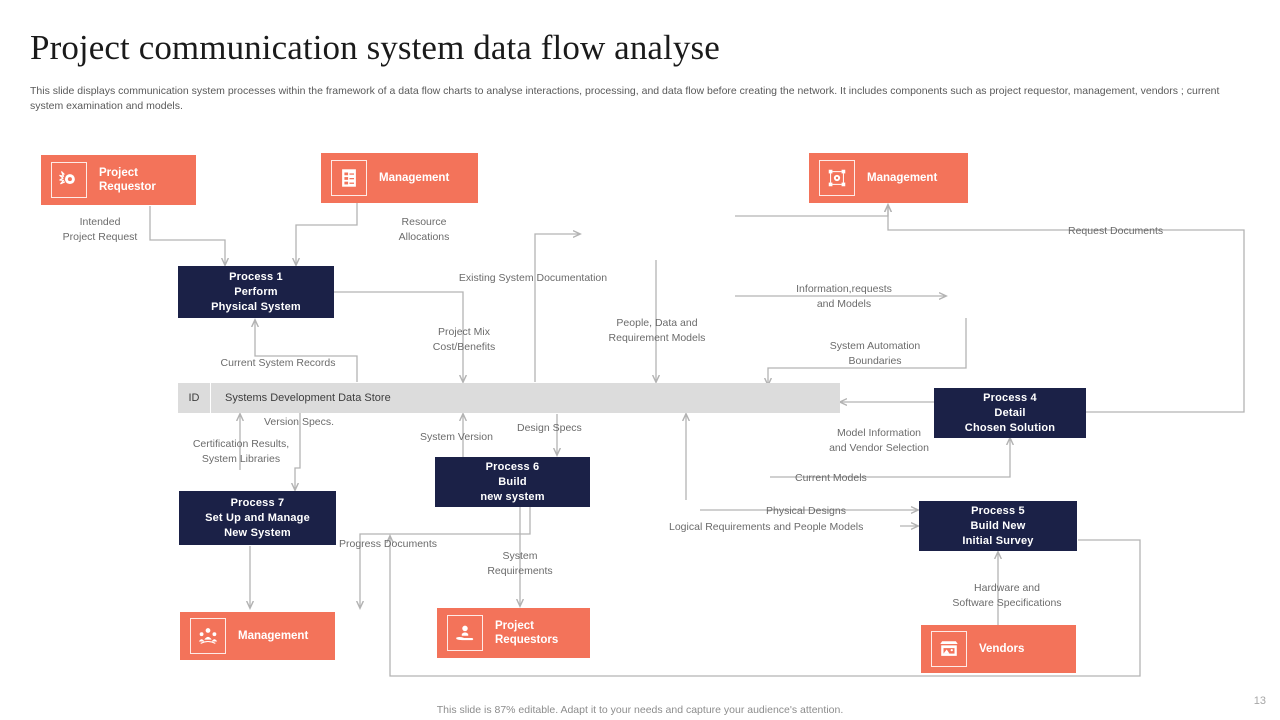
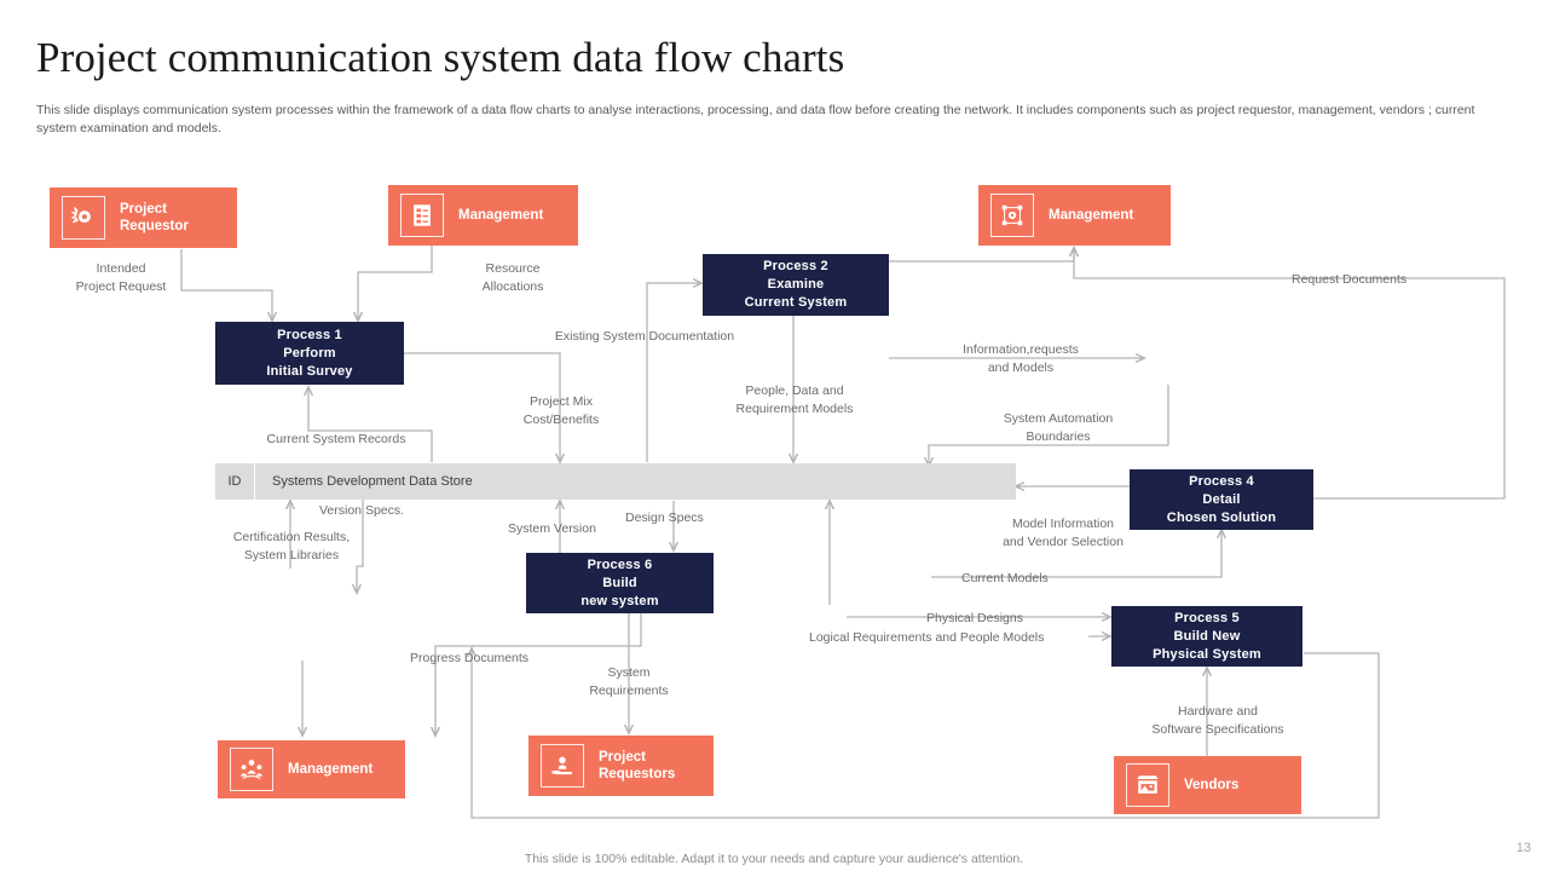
- Project communication system data flow analyse
+ Project communication system data flow charts
  This slide displays communication system processes within the framework of a data flow charts to analyse interactions, processing, and data flow before creating the network. It includes components such as project requestor, management, vendors ; current system examination and models.
  Project
  Requestor
  Management
  Management
  Management
  Project
  Requestors
  Vendors
  Process 1
  Perform
- Physical System
+ Initial Survey
+ Process 2
+ Examine
+ Current System
  Process 4
  Detail
  Chosen Solution
  Process 5
  Build New
- Initial Survey
+ Physical System
  Process 6
  Build
  new system
- Process 7
- Set Up and Manage
- New System
  ID
  Systems Development Data Store
  Intended
  Project Request
  Resource
  Allocations
  Existing System Documentation
  Project Mix
  Cost/Benefits
  People, Data and
  Requirement Models
  Current System Records
  Information,requests
  and Models
  System Automation
  Boundaries
  Request Documents
  Version Specs.
  Certification Results,
  System Libraries
  System Version
  Design Specs
  Model Information
  and Vendor Selection
  Current Models
  Physical Designs
  Logical Requirements and People Models
  Progress Documents
  System
  Requirements
  Hardware and
  Software Specifications
- This slide is 87% editable. Adapt it to your needs and capture your audience's attention.
+ This slide is 100% editable. Adapt it to your needs and capture your audience's attention.
  13
